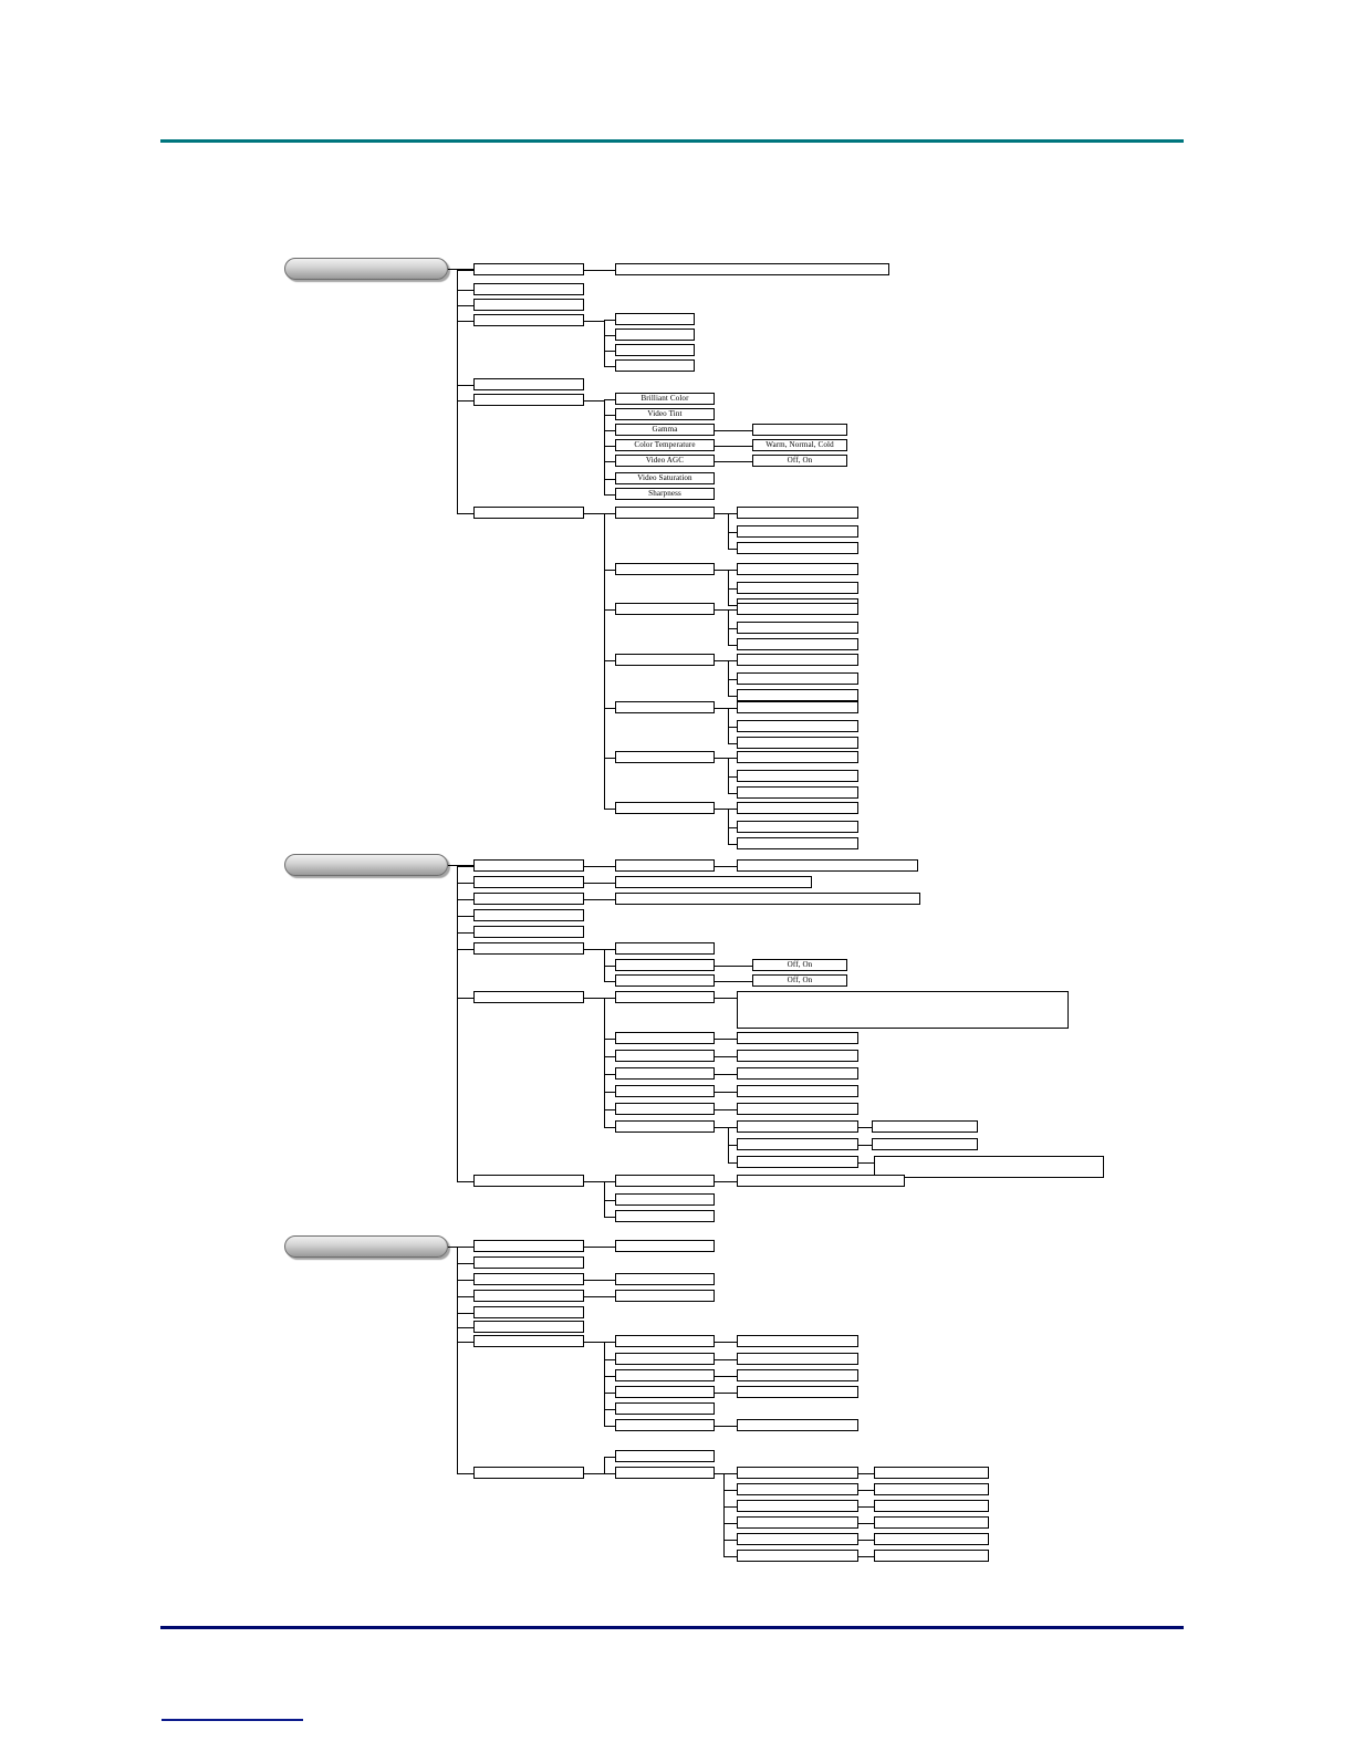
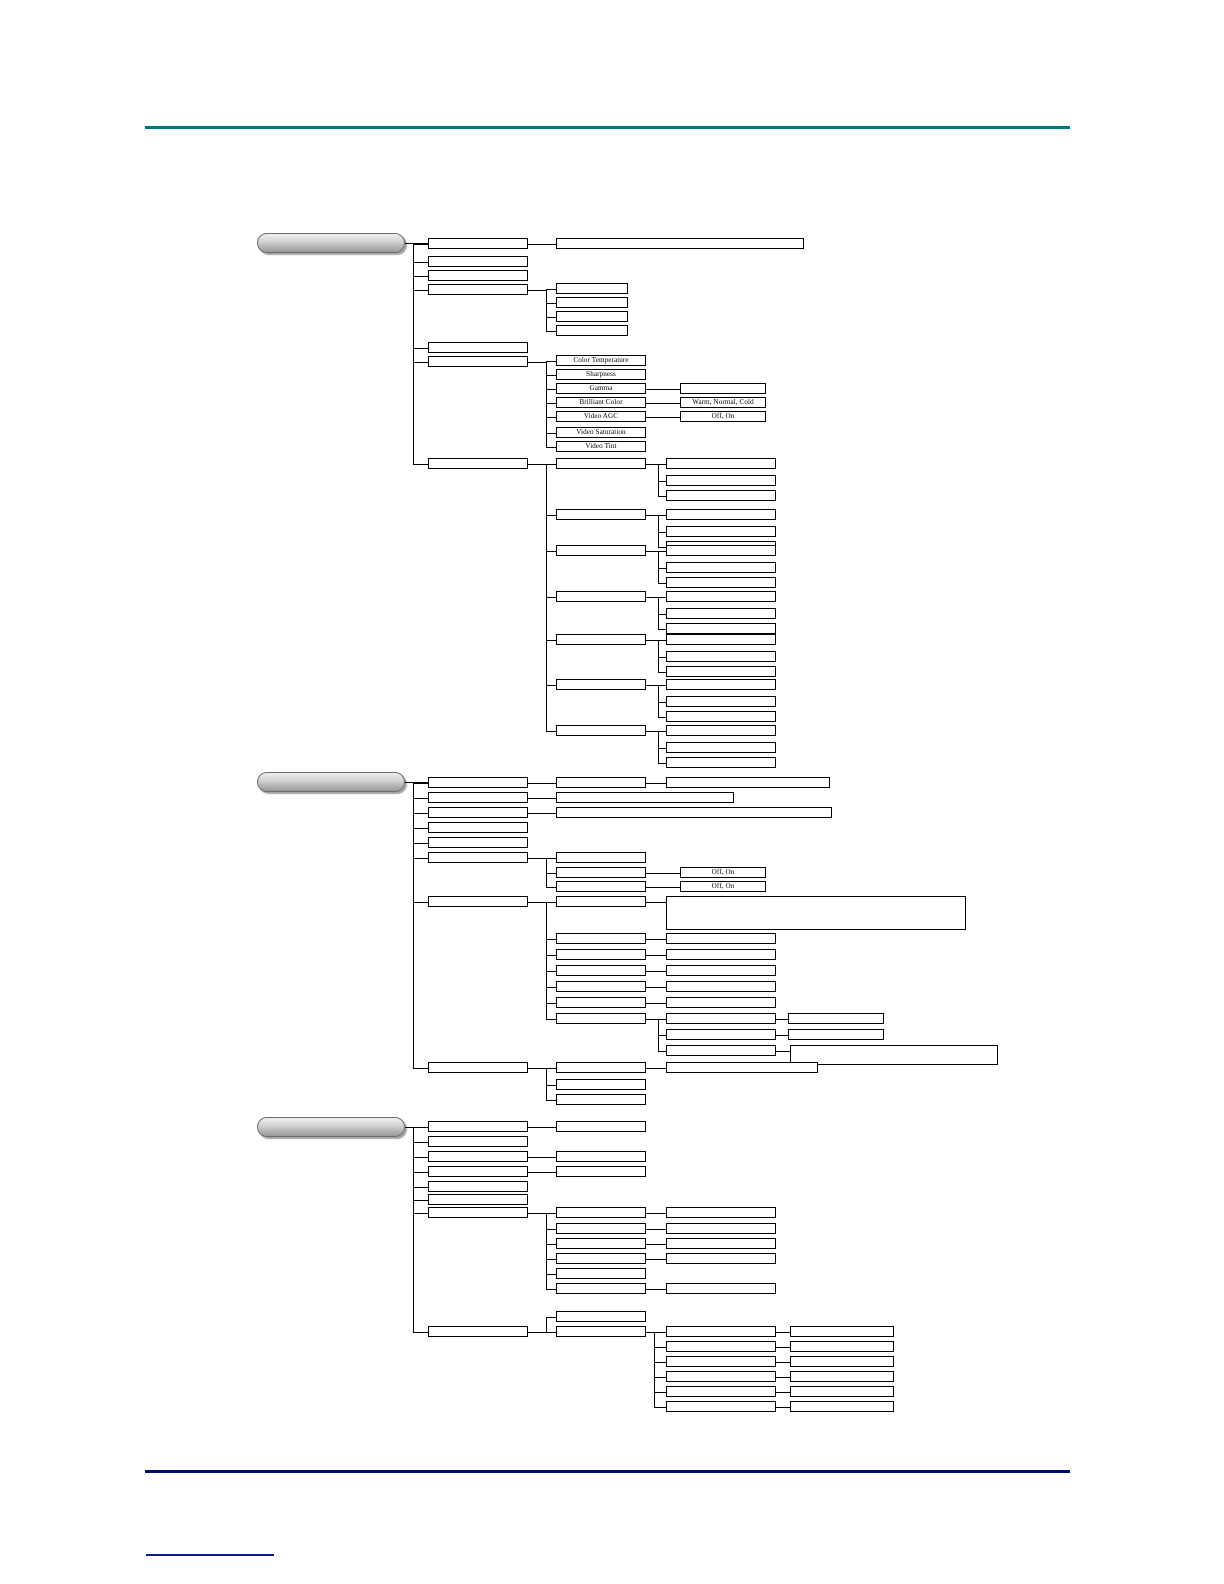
- Brilliant Color
+ Color Temperature
- Video Tint
+ Sharpness
  Gamma
- Color Temperature
+ Brilliant Color
  Warm, Normal, Cold
  Video AGC
  Off, On
  Video Saturation
- Sharpness
+ Video Tint
  Off, On
  Off, On
